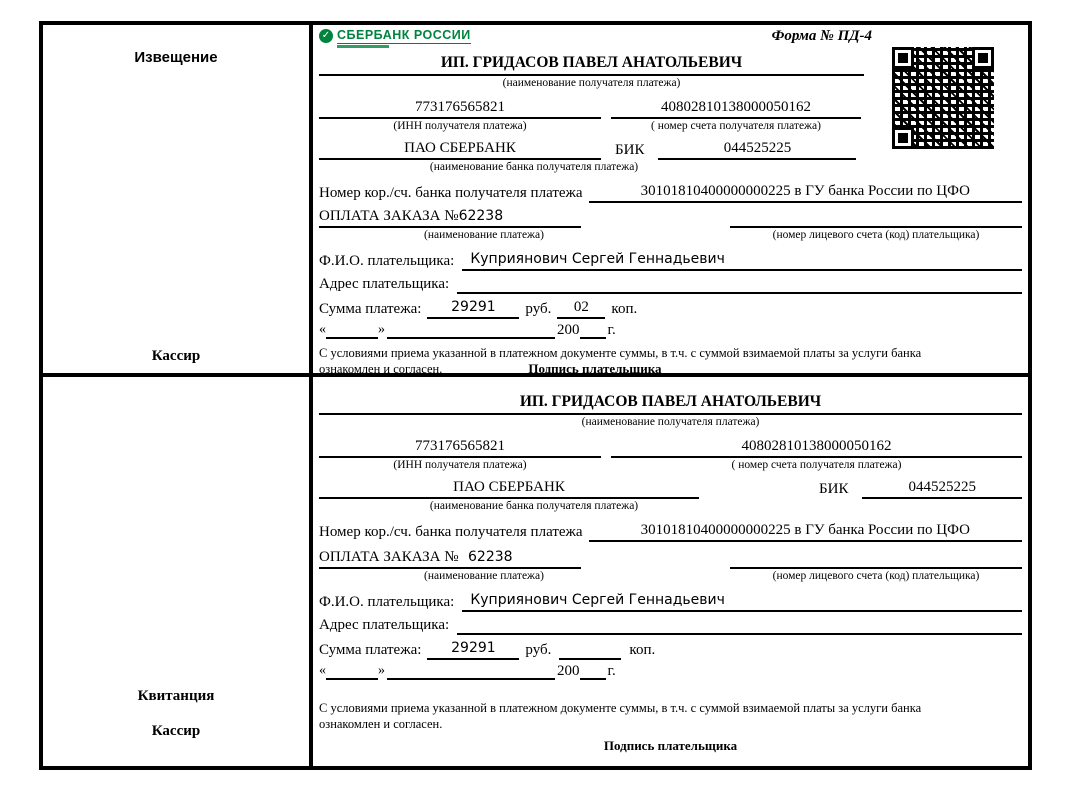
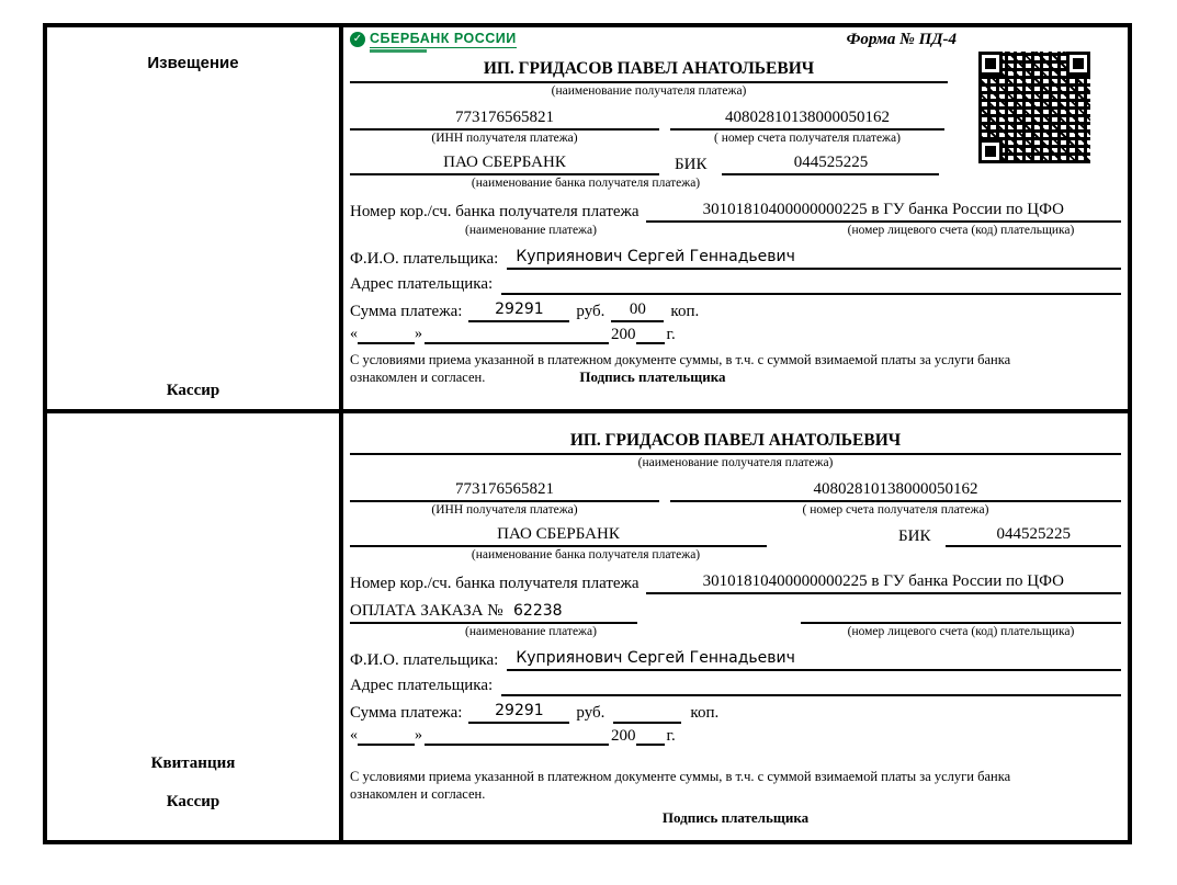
  Извещение
  Кассир
  ✓
  СБЕРБАНК РОССИИ
  Форма № ПД-4
  ИП. ГРИДАСОВ ПАВЕЛ АНАТОЛЬЕВИЧ
  (наименование получателя платежа)
  773176565821
  40802810138000050162
  (ИНН получателя платежа)
  ( номер счета получателя платежа)
  ПАО СБЕРБАНК
  БИК
  044525225
  (наименование банка получателя платежа)
  Номер кор./сч. банка получателя платежа
  30101810400000000225 в ГУ банка России по ЦФО
- ОПЛАТА ЗАКАЗА №62238
  (наименование платежа)
  (номер лицевого счета (код) плательщика)
  Ф.И.О. плательщика:
  Куприянович Сергей Геннадьевич
  Адрес плательщика:
  Сумма платежа:
  29291
  руб.
- 02
+ 00
  коп.
  «
  »
  200
  г.
  С условиями приема указанной в платежном документе суммы, в т.ч. с суммой взимаемой платы за услуги банка
  ознакомлен и согласен.
  Подпись плательщика
  Квитанция
  Кассир
  ИП. ГРИДАСОВ ПАВЕЛ АНАТОЛЬЕВИЧ
  (наименование получателя платежа)
  773176565821
  40802810138000050162
  (ИНН получателя платежа)
  ( номер счета получателя платежа)
  ПАО СБЕРБАНК
  БИК
  044525225
  (наименование банка получателя платежа)
  Номер кор./сч. банка получателя платежа
  30101810400000000225 в ГУ банка России по ЦФО
  ОПЛАТА ЗАКАЗА № 62238
  (наименование платежа)
  (номер лицевого счета (код) плательщика)
  Ф.И.О. плательщика:
  Куприянович Сергей Геннадьевич
  Адрес плательщика:
  Сумма платежа:
  29291
  руб.
  коп.
  «
  »
  200
  г.
  С условиями приема указанной в платежном документе суммы, в т.ч. с суммой взимаемой платы за услуги банка
  ознакомлен и согласен.
  Подпись плательщика
